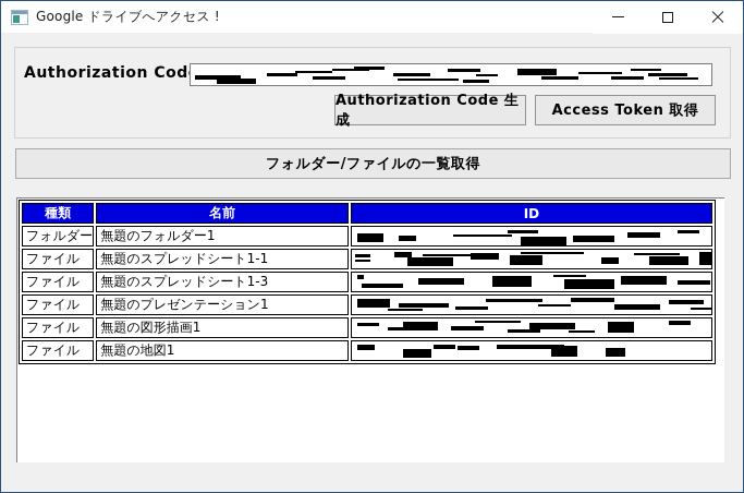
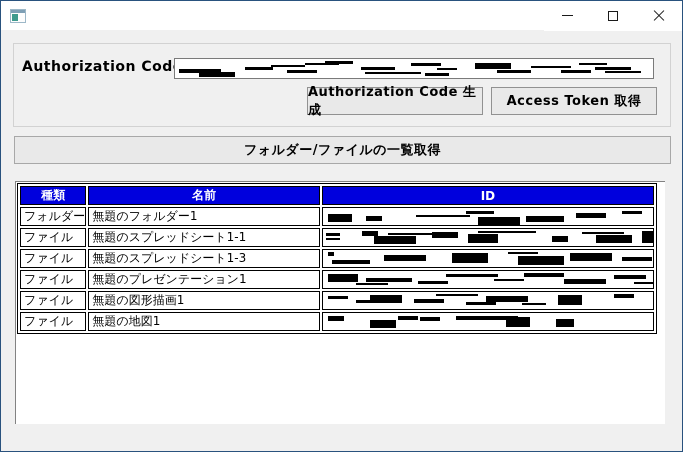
- Google ドライブへアクセス !
  Authorization Cod
  Authorization Code 生成
  Access Token 取得
  フォルダー/ファイルの一覧取得
  種類	名前	ID
  フォルダー	無題のフォルダー1
  ファイル	無題のスプレッドシート1-1
  ファイル	無題のスプレッドシート1-3
  ファイル	無題のプレゼンテーション1
  ファイル	無題の図形描画1
  ファイル	無題の地図1
